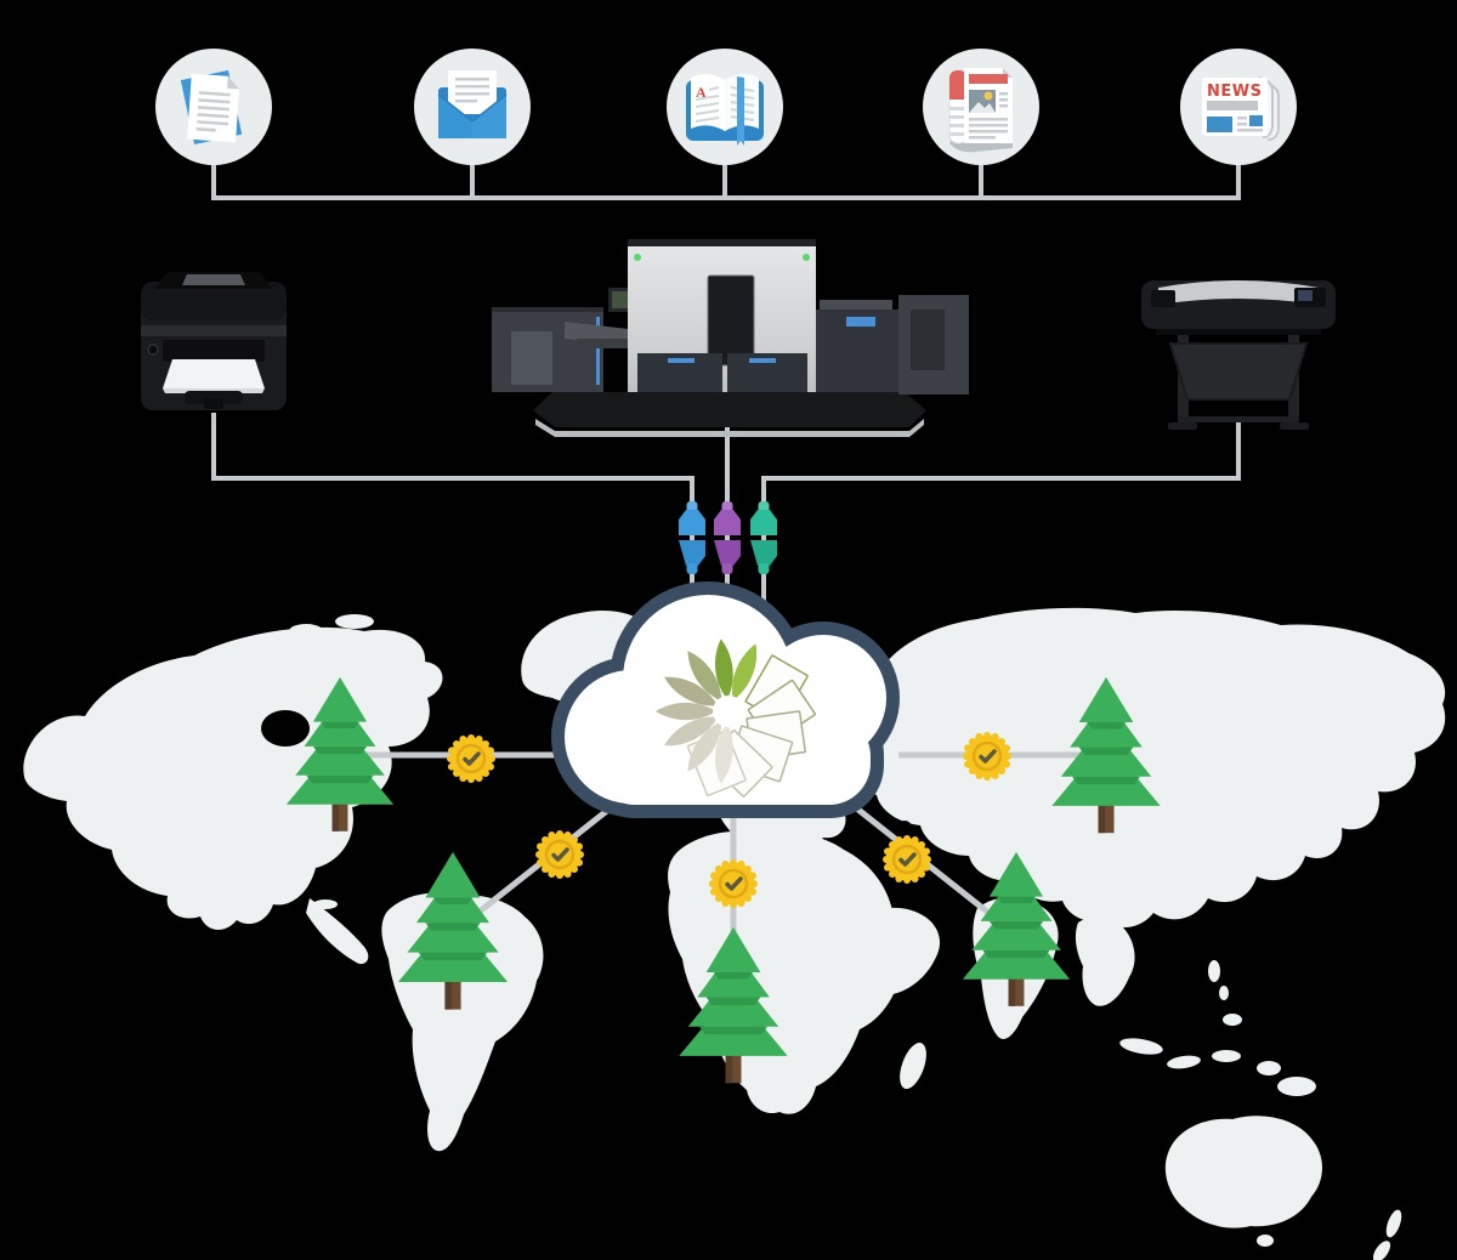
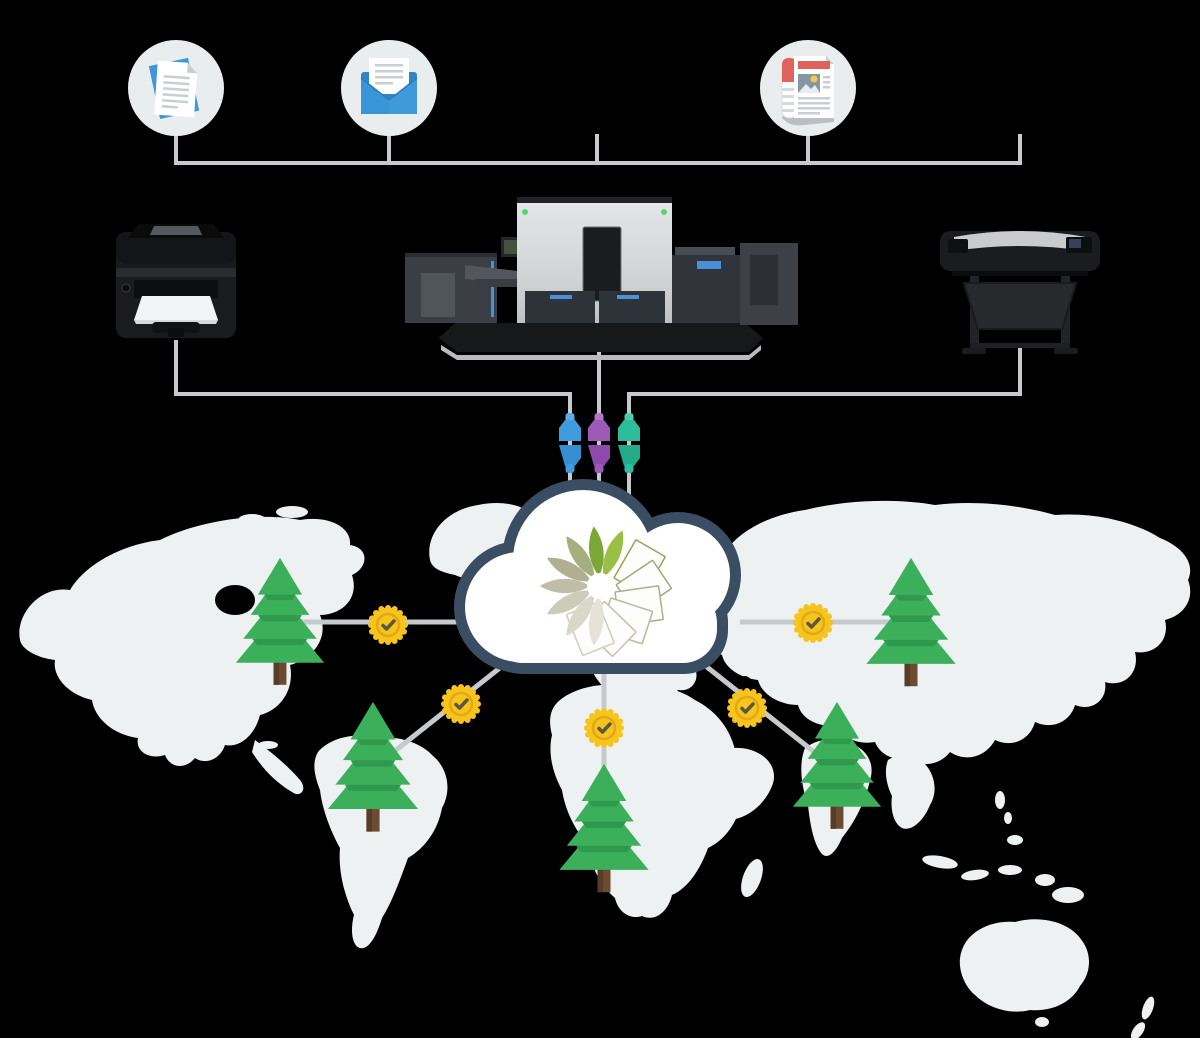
- A
- NEWS
